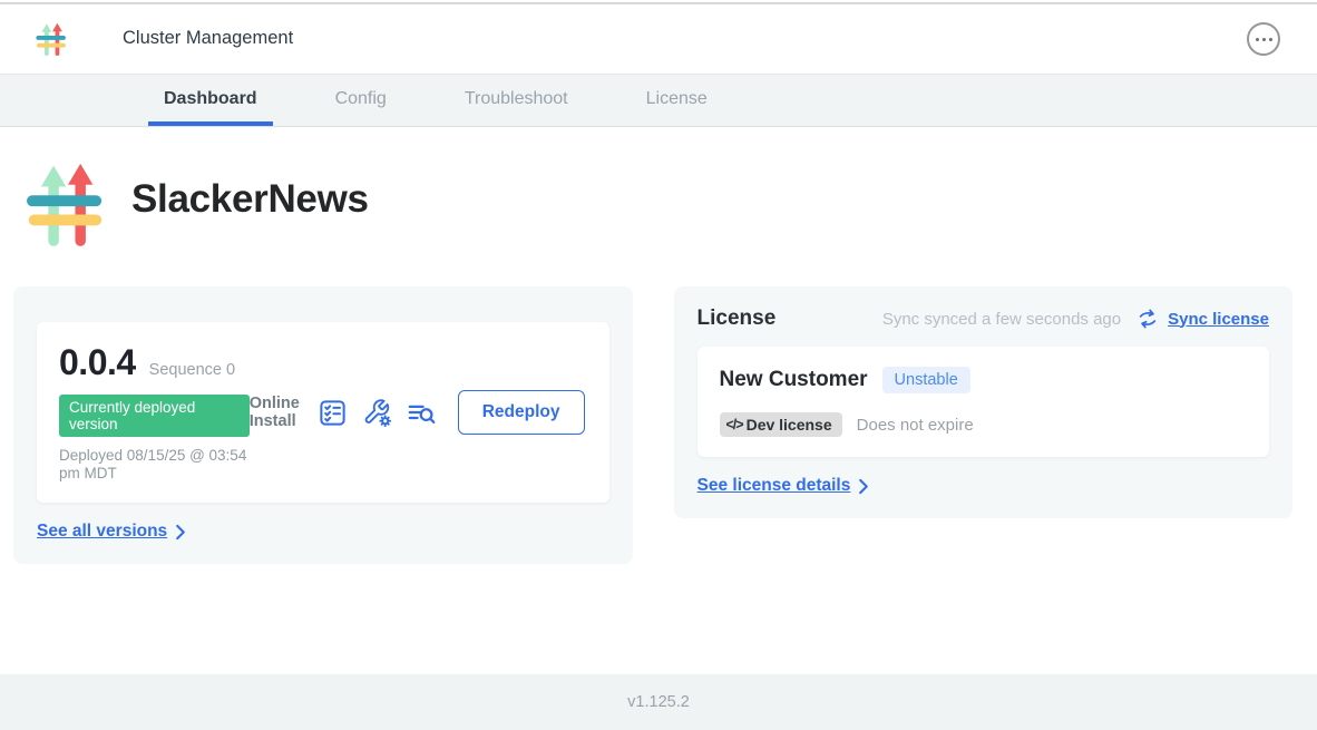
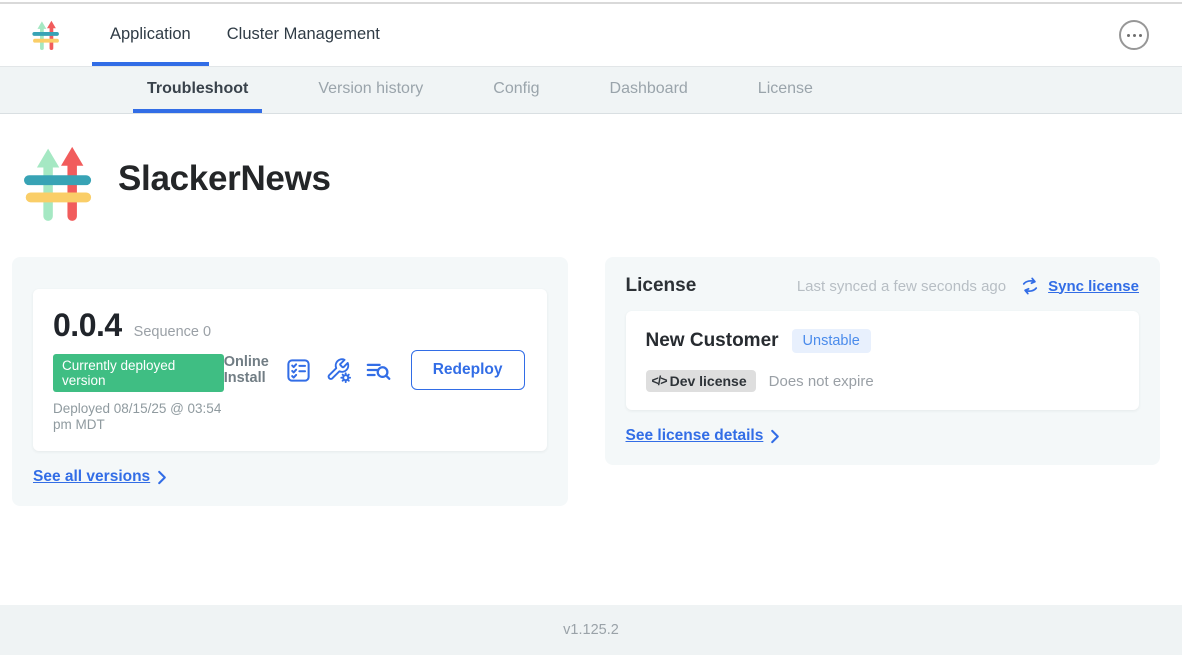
+ Application
  Cluster Management
- Dashboard
+ Troubleshoot
+ Version history
  Config
- Troubleshoot
+ Dashboard
  License
  SlackerNews
  0.0.4
  Sequence 0
  Currently deployed version
  Deployed 08/15/25 @ 03:54 pm MDT
  Online Install
  Redeploy
  See all versions
  License
- Sync synced a few seconds ago
+ Last synced a few seconds ago
  Sync license
  New Customer
  Unstable
  </>
  Dev license
  Does not expire
  See license details
  v1.125.2
